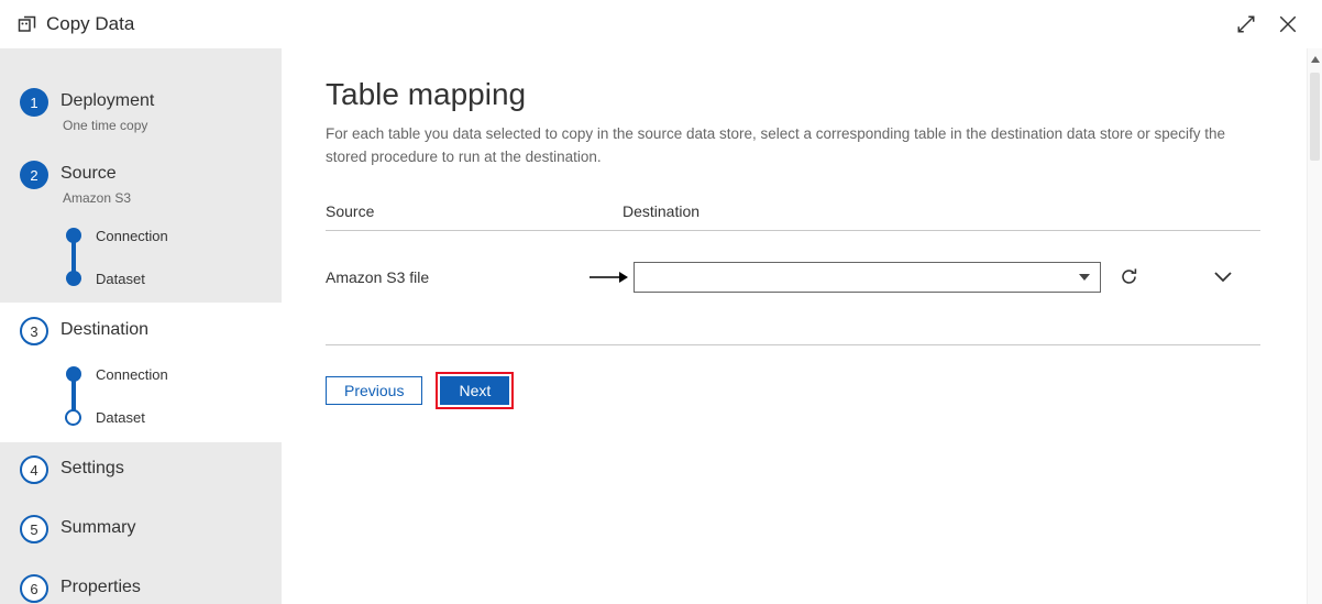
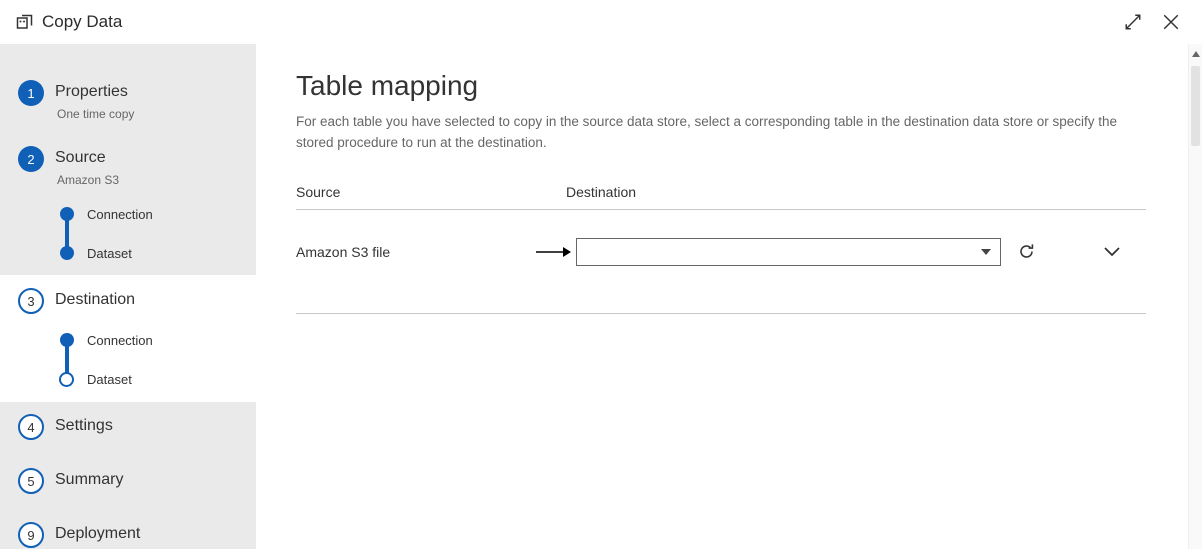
  Copy Data
  1
- Deployment
+ Properties
  One time copy
  2
  Source
  Amazon S3
  Connection
  Dataset
  3
  Destination
  Connection
  Dataset
  4
  Settings
  5
  Summary
- 6
+ 9
- Properties
+ Deployment
  Table mapping
- For each table you data selected to copy in the source data store, select a corresponding table in the destination data store or specify the stored procedure to run at the destination.
+ For each table you have selected to copy in the source data store, select a corresponding table in the destination data store or specify the stored procedure to run at the destination.
  Source
  Destination
  Amazon S3 file
- Previous
- Next
